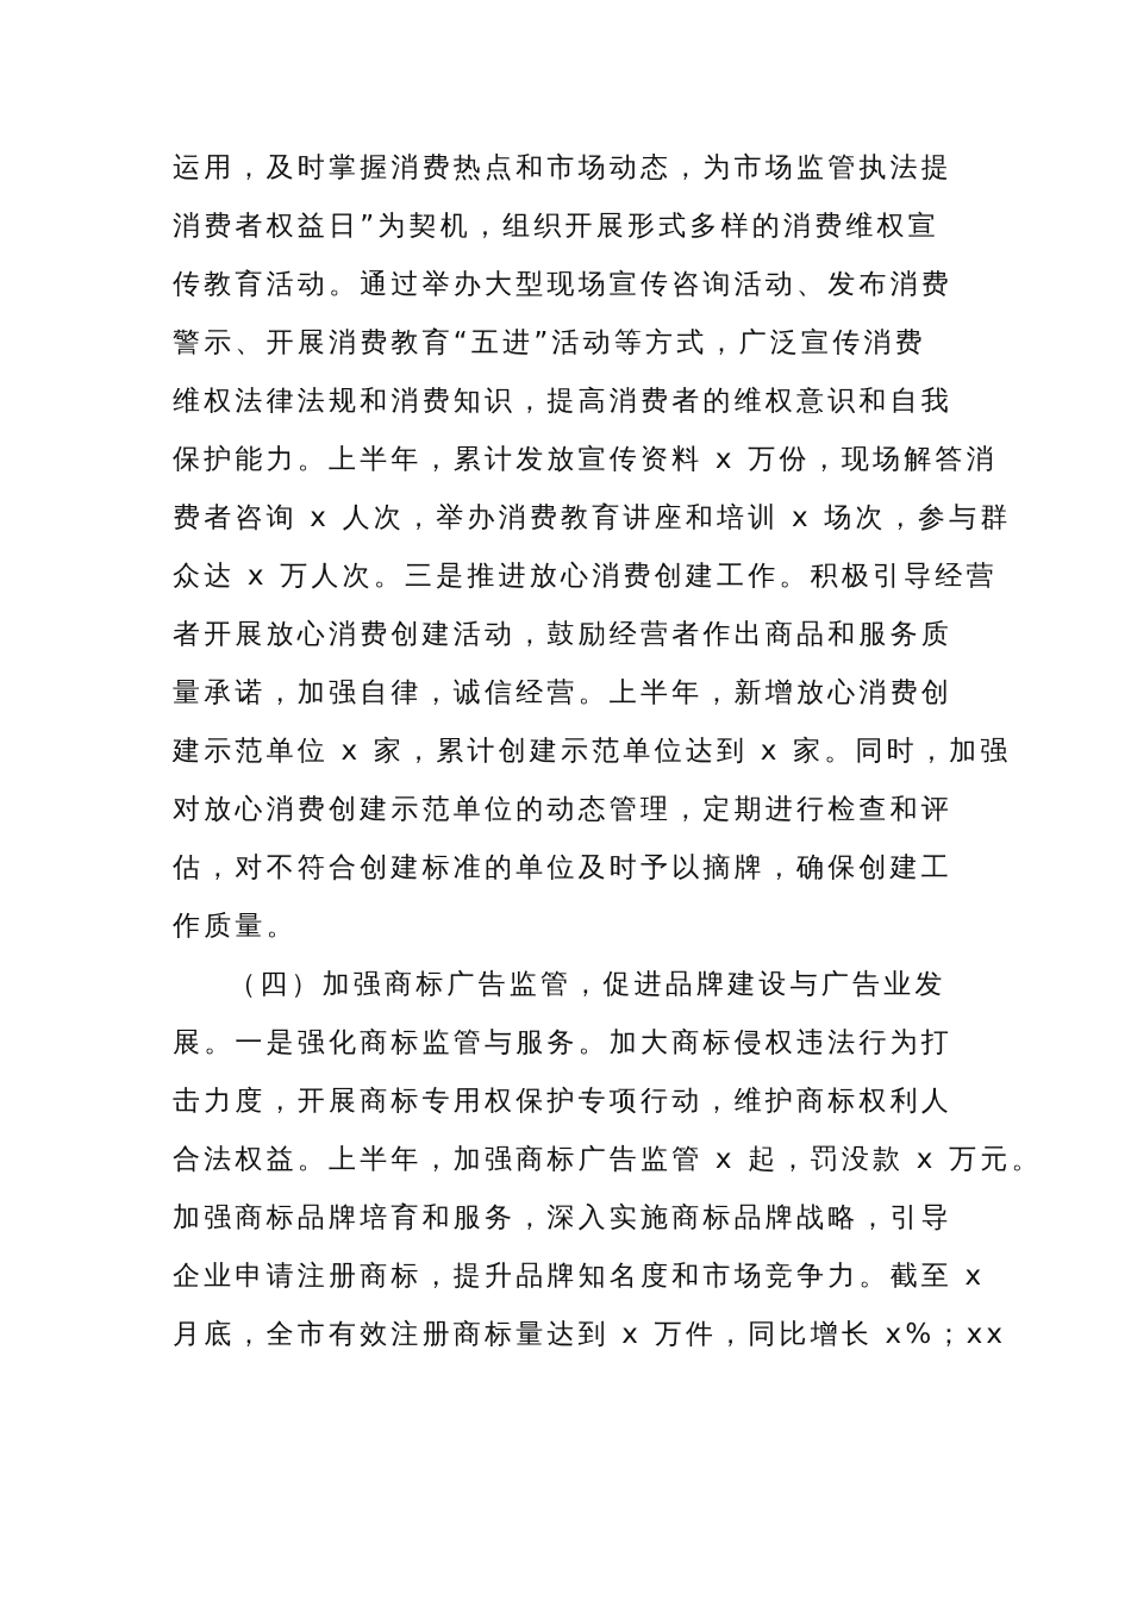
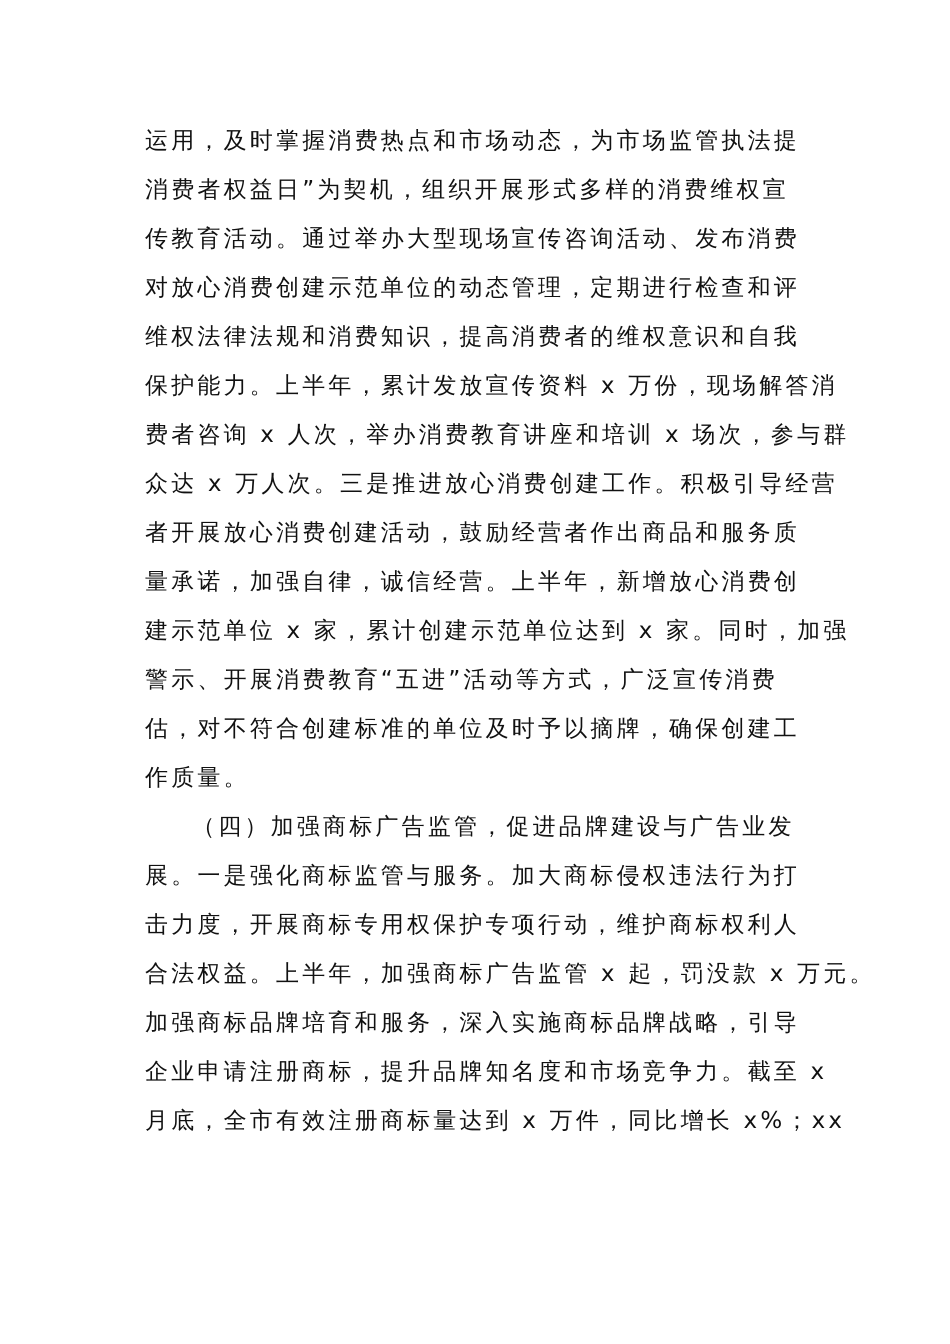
  运用，及时掌握消费热点和市场动态，为市场监管执法提
  消费者权益日”为契机，组织开展形式多样的消费维权宣
  传教育活动。通过举办大型现场宣传咨询活动、发布消费
- 警示、开展消费教育“五进”活动等方式，广泛宣传消费
+ 对放心消费创建示范单位的动态管理，定期进行检查和评
  维权法律法规和消费知识，提高消费者的维权意识和自我
  保护能力。上半年，累计发放宣传资料 x 万份，现场解答消
  费者咨询 x 人次，举办消费教育讲座和培训 x 场次，参与群
  众达 x 万人次。三是推进放心消费创建工作。积极引导经营
  者开展放心消费创建活动，鼓励经营者作出商品和服务质
  量承诺，加强自律，诚信经营。上半年，新增放心消费创
  建示范单位 x 家，累计创建示范单位达到 x 家。同时，加强
- 对放心消费创建示范单位的动态管理，定期进行检查和评
+ 警示、开展消费教育“五进”活动等方式，广泛宣传消费
  估，对不符合创建标准的单位及时予以摘牌，确保创建工
  作质量。
  （四）加强商标广告监管，促进品牌建设与广告业发
  展。一是强化商标监管与服务。加大商标侵权违法行为打
  击力度，开展商标专用权保护专项行动，维护商标权利人
  合法权益。上半年，加强商标广告监管 x 起，罚没款 x 万元。
  加强商标品牌培育和服务，深入实施商标品牌战略，引导
  企业申请注册商标，提升品牌知名度和市场竞争力。截至 x
  月底，全市有效注册商标量达到 x 万件，同比增长 x%；xx
